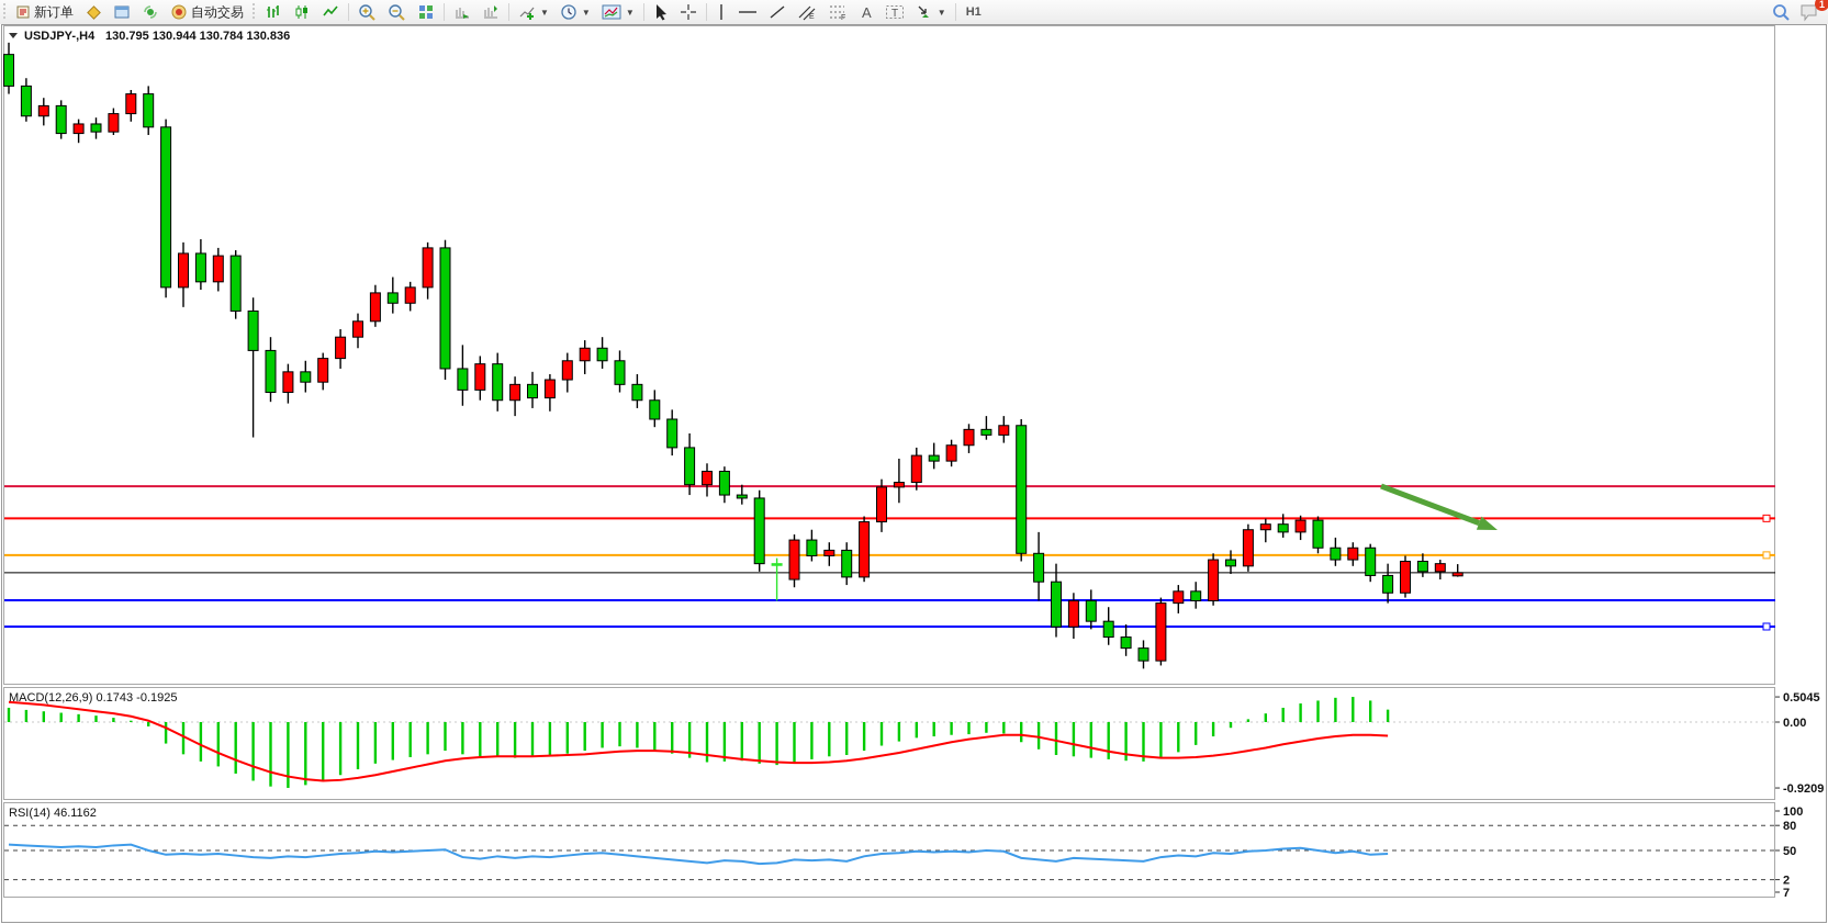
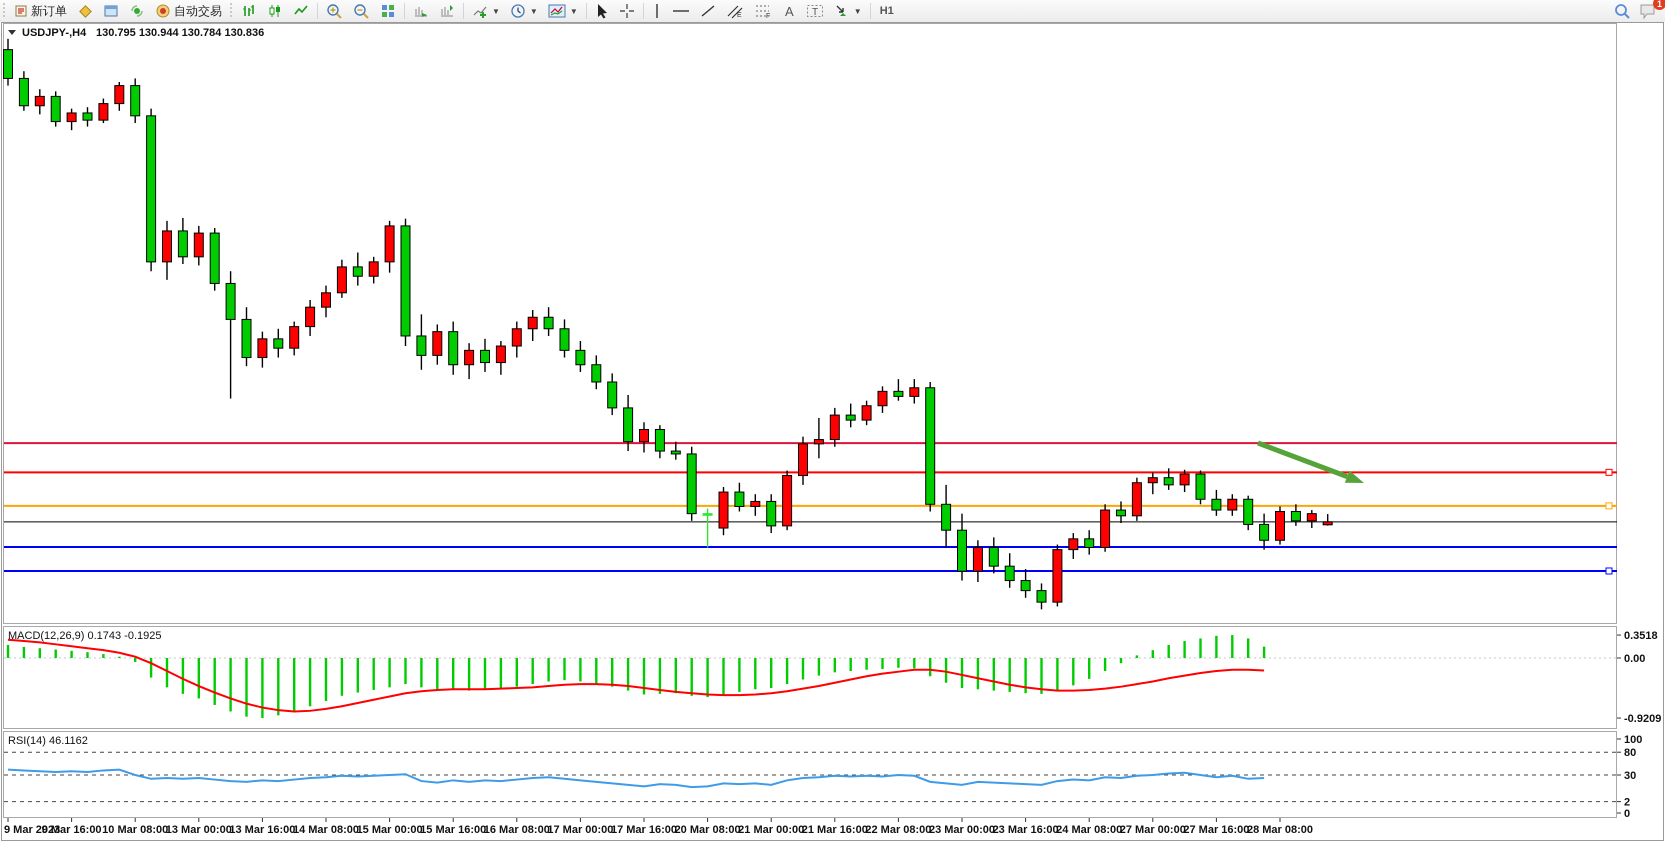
  新订单
  自动交易
  ▼
  ▼
  ▼
  A
  T
  ▼
  H1
  1
  USDJPY-,H4
  130.795 130.944 130.784 130.836
- 0.5045
+ 0.3518
  0.00
  -0.9209
  MACD(12,26,9) 0.1743 -0.1925
  100
  80
- 50
+ 30
  2
- 7
+ 0
  RSI(14) 46.1162
+ 9 Mar 2023
+ 9 Mar 16:00
+ 10 Mar 08:00
+ 13 Mar 00:00
+ 13 Mar 16:00
+ 14 Mar 08:00
+ 15 Mar 00:00
+ 15 Mar 16:00
+ 16 Mar 08:00
+ 17 Mar 00:00
+ 17 Mar 16:00
+ 20 Mar 08:00
+ 21 Mar 00:00
+ 21 Mar 16:00
+ 22 Mar 08:00
+ 23 Mar 00:00
+ 23 Mar 16:00
+ 24 Mar 08:00
+ 27 Mar 00:00
+ 27 Mar 16:00
+ 28 Mar 08:00
